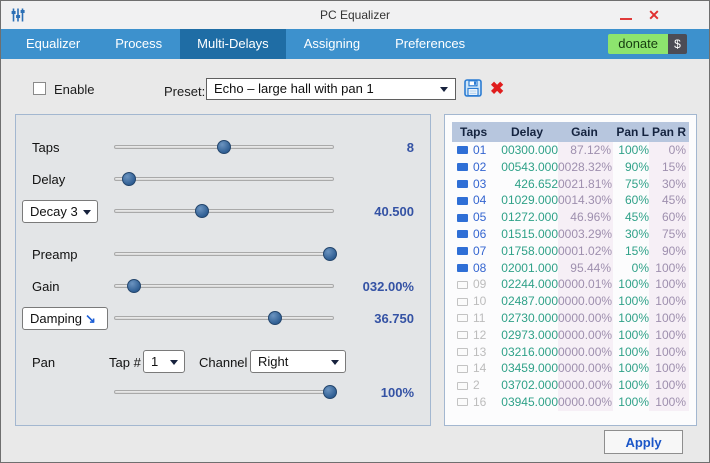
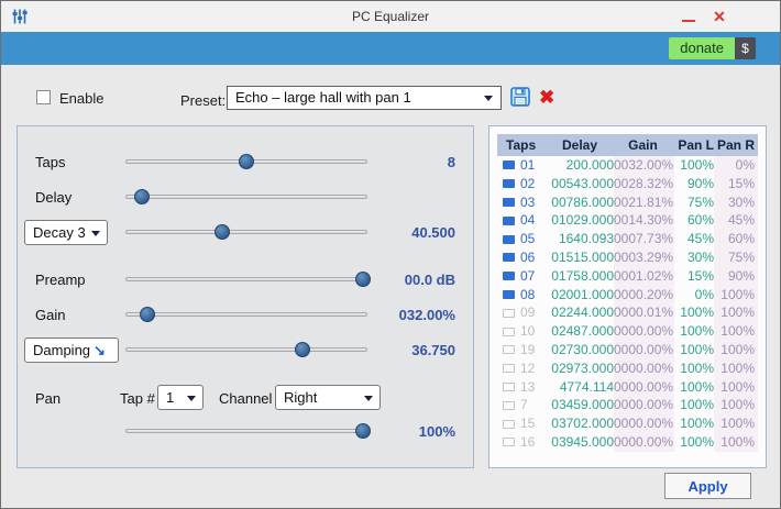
  PC Equalizer
  ✕
- Equalizer
- Process
- Multi-Delays
- Assigning
- Preferences
  donate
  $
  Enable
  Preset:
  Echo – large hall with pan 1
  ✖
  Taps
  8
  Delay
  Decay 3
  40.500
  Preamp
+ 00.0 dB
  Gain
  032.00%
  Damping ↘
  36.750
  Pan
  Tap #
  1
  Channel
  Right
  100%
  Taps
  Delay
  Gain
  Pan L
  Pan R
  01
- 00300.000
+ 200.000
- 87.12%
+ 0032.00%
  100%
  0%
  02
  00543.000
  0028.32%
  90%
  15%
  03
- 426.652
+ 00786.000
  0021.81%
  75%
  30%
  04
  01029.000
  0014.30%
  60%
  45%
  05
- 01272.000
+ 1640.093
- 46.96%
+ 0007.73%
  45%
  60%
  06
  01515.000
  0003.29%
  30%
  75%
  07
  01758.000
  0001.02%
  15%
  90%
  08
  02001.000
- 95.44%
+ 0000.20%
  0%
  100%
  09
  02244.000
  0000.01%
  100%
  100%
  10
  02487.000
  0000.00%
  100%
  100%
- 11
+ 19
  02730.000
  0000.00%
  100%
  100%
  12
  02973.000
  0000.00%
  100%
  100%
  13
- 03216.000
+ 4774.114
  0000.00%
  100%
  100%
- 14
+ 7
  03459.000
  0000.00%
  100%
  100%
- 2
+ 15
  03702.000
  0000.00%
  100%
  100%
  16
  03945.000
  0000.00%
  100%
  100%
  Apply
